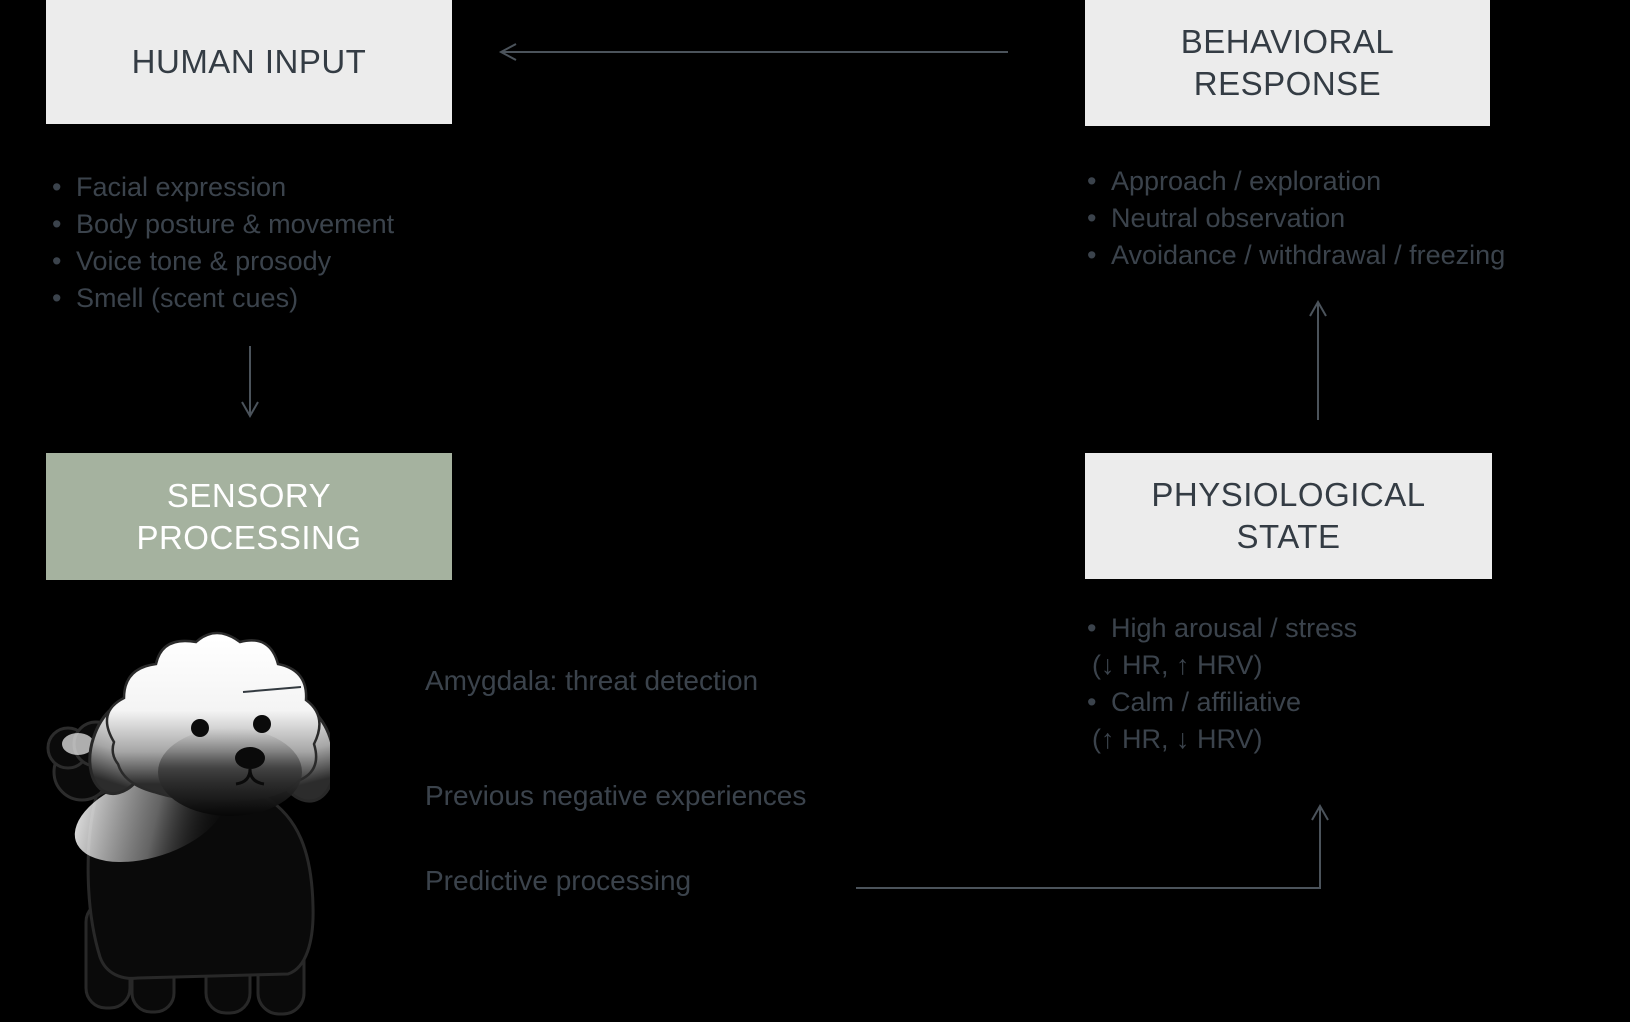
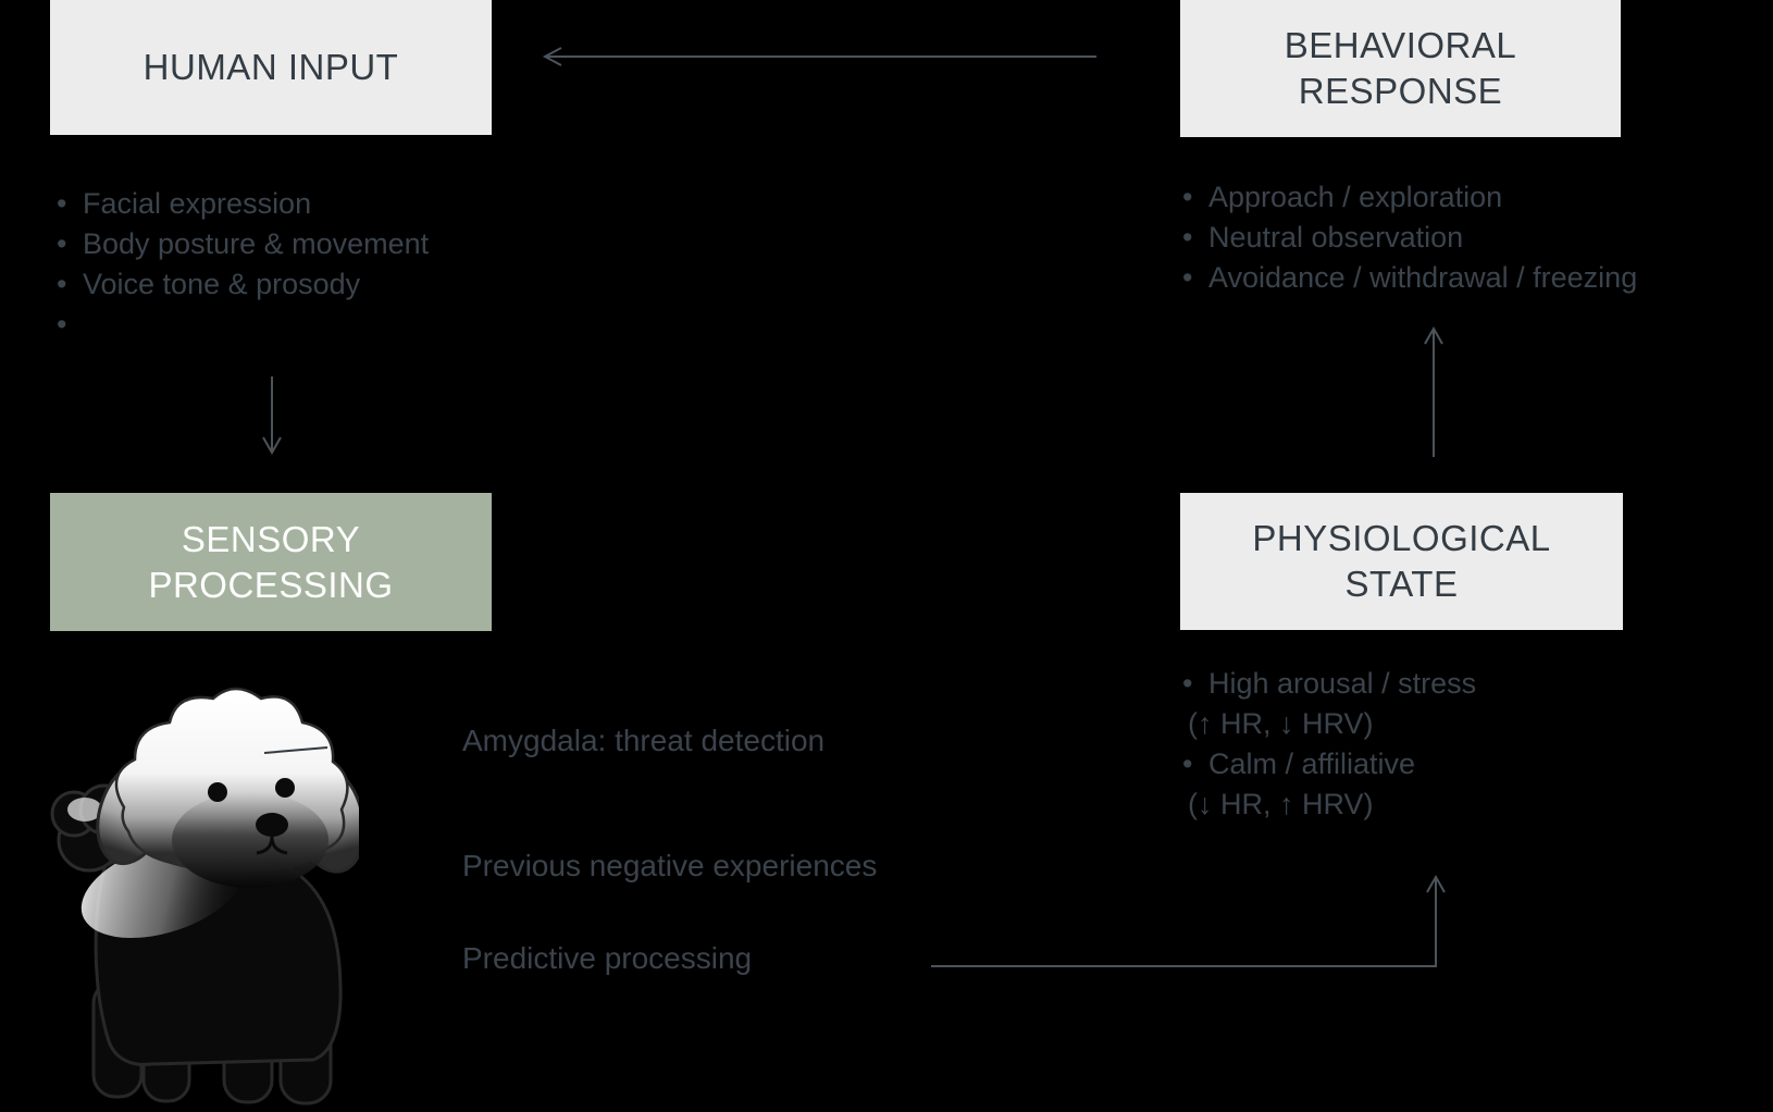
  HUMAN INPUT
  BEHAVIORAL
  RESPONSE
  SENSORY
  PROCESSING
  PHYSIOLOGICAL
  STATE
  •
  Facial expression
  •
  Body posture & movement
  •
  Voice tone & prosody
  •
- Smell (scent cues)
  •
  Approach / exploration
  •
  Neutral observation
  •
  Avoidance / withdrawal / freezing
  •
  High arousal / stress
- (↓ HR, ↑ HRV)
+ (↑ HR, ↓ HRV)
  •
  Calm / affiliative
- (↑ HR, ↓ HRV)
+ (↓ HR, ↑ HRV)
  Amygdala: threat detection
  Previous negative experiences
  Predictive processing
